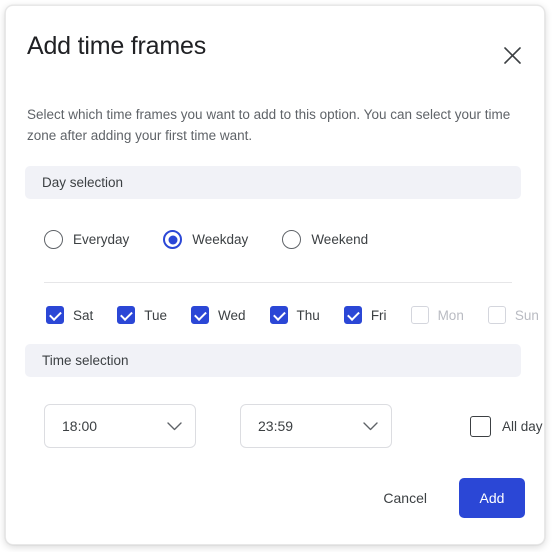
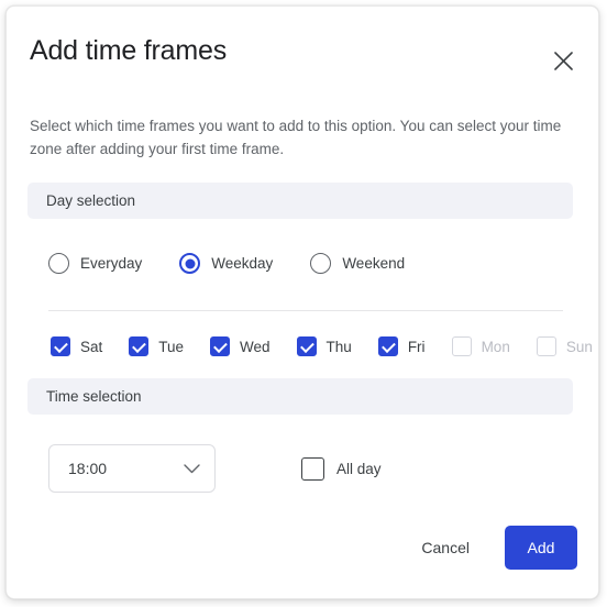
  Add time frames
- Select which time frames you want to add to this option. You can select your time zone after adding your first time want.
+ Select which time frames you want to add to this option. You can select your time zone after adding your first time frame.
  Day selection
  Everyday
  Weekday
  Weekend
  Sat
  Tue
  Wed
  Thu
  Fri
  Mon
  Sun
  Time selection
  18:00
- 23:59
  All day
  Cancel
  Add
